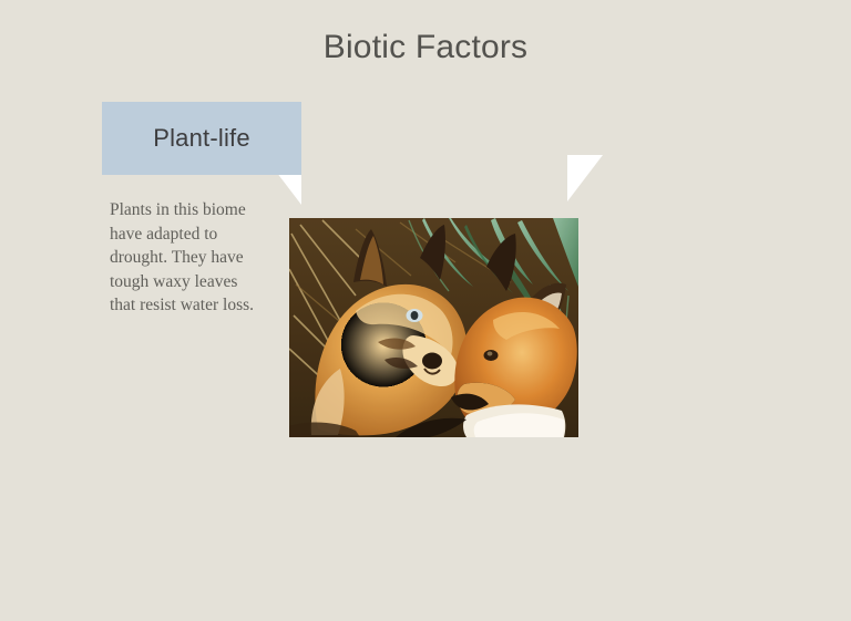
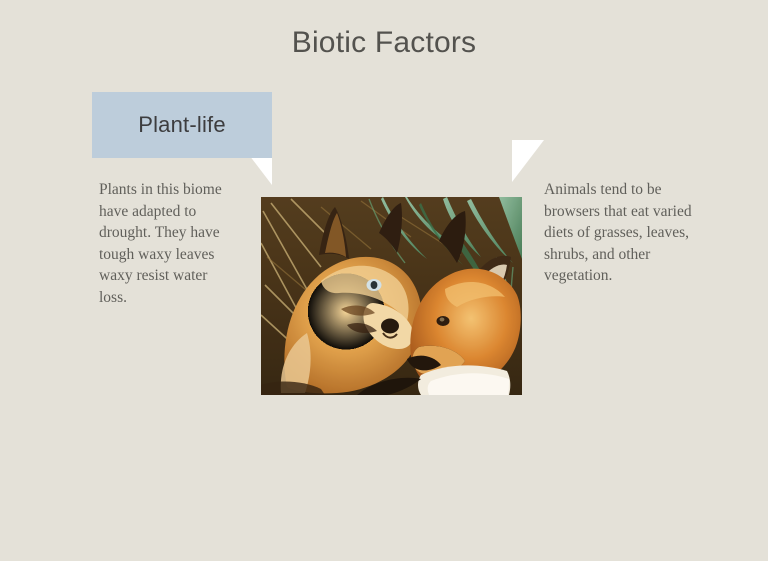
  Biotic Factors
  Plant-life
- Plants in this biome have adapted to drought. They have tough waxy leaves that resist water loss.
+ Plants in this biome have adapted to drought. They have tough waxy leaves waxy resist water loss.
+ Animals tend to be browsers that eat varied diets of grasses, leaves, shrubs, and other vegetation.
